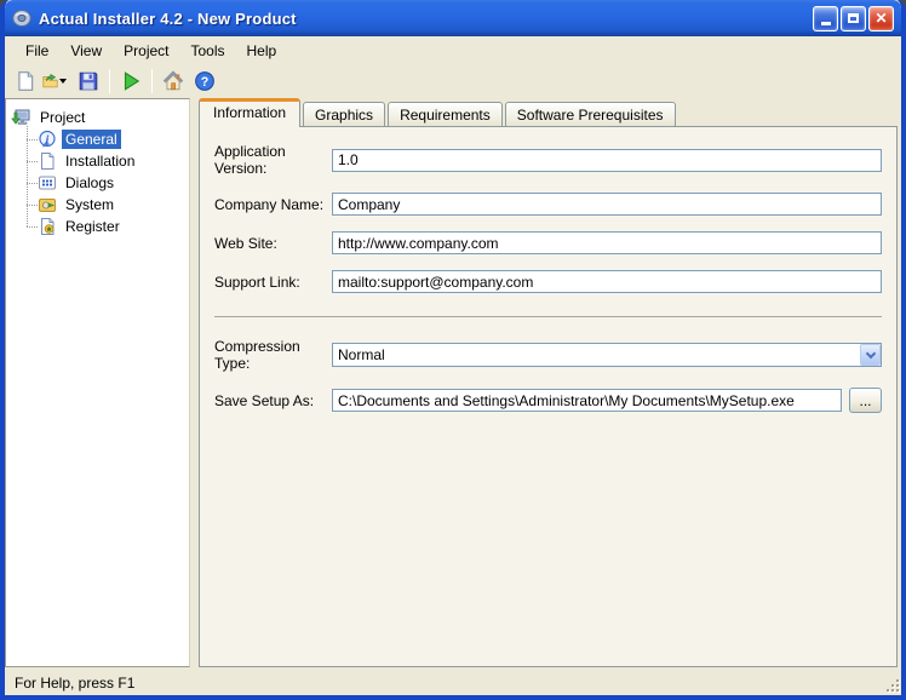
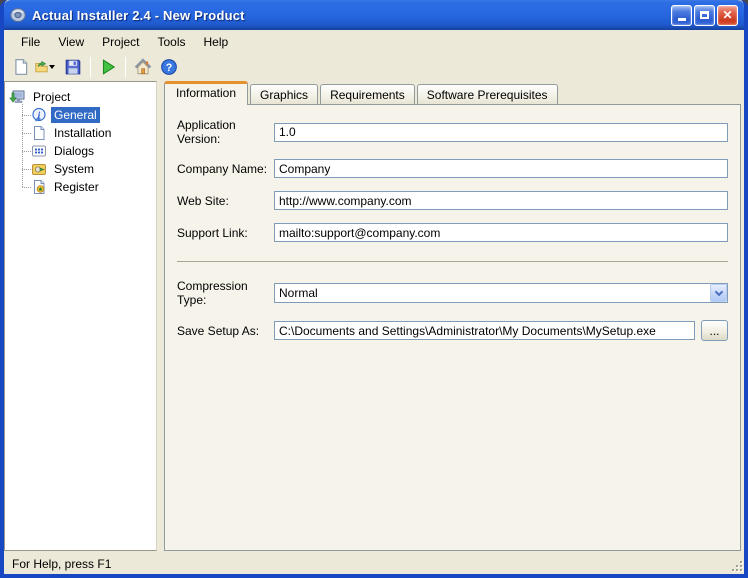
- Actual Installer 4.2 - New Product
+ Actual Installer 2.4 - New Product
  ✕
  File
  View
  Project
  Tools
  Help
  ?
  Project
  i
  General
  Installation
  Dialogs
  System
  Register
  Information
  Graphics
  Requirements
  Software Prerequisites
  Application Version:
  1.0
  Company Name:
  Company
  Web Site:
  http://www.company.com
  Support Link:
  mailto:support@company.com
  Compression Type:
  Normal
  Save Setup As:
  C:\Documents and Settings\Administrator\My Documents\MySetup.exe
  ...
  For Help, press F1
